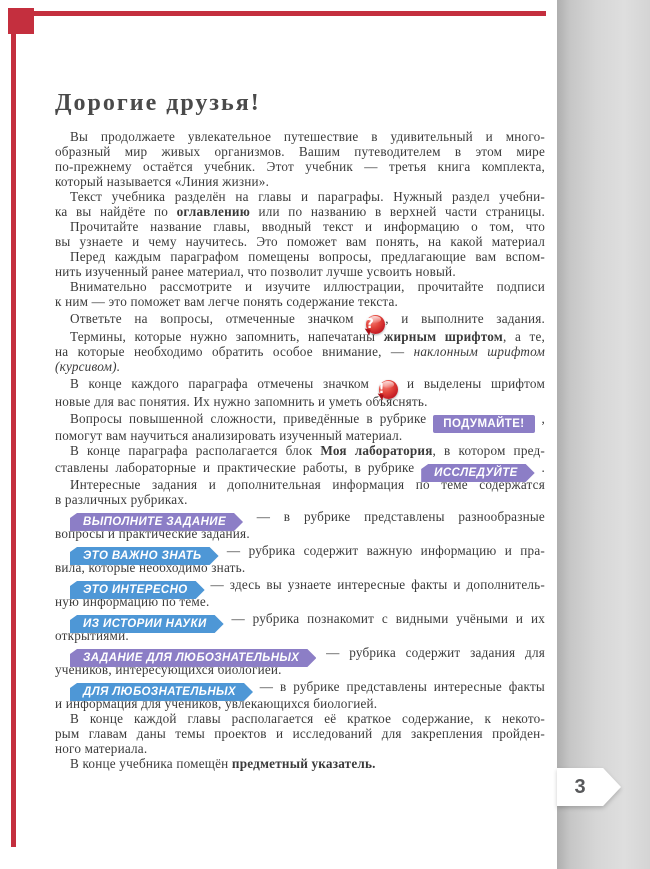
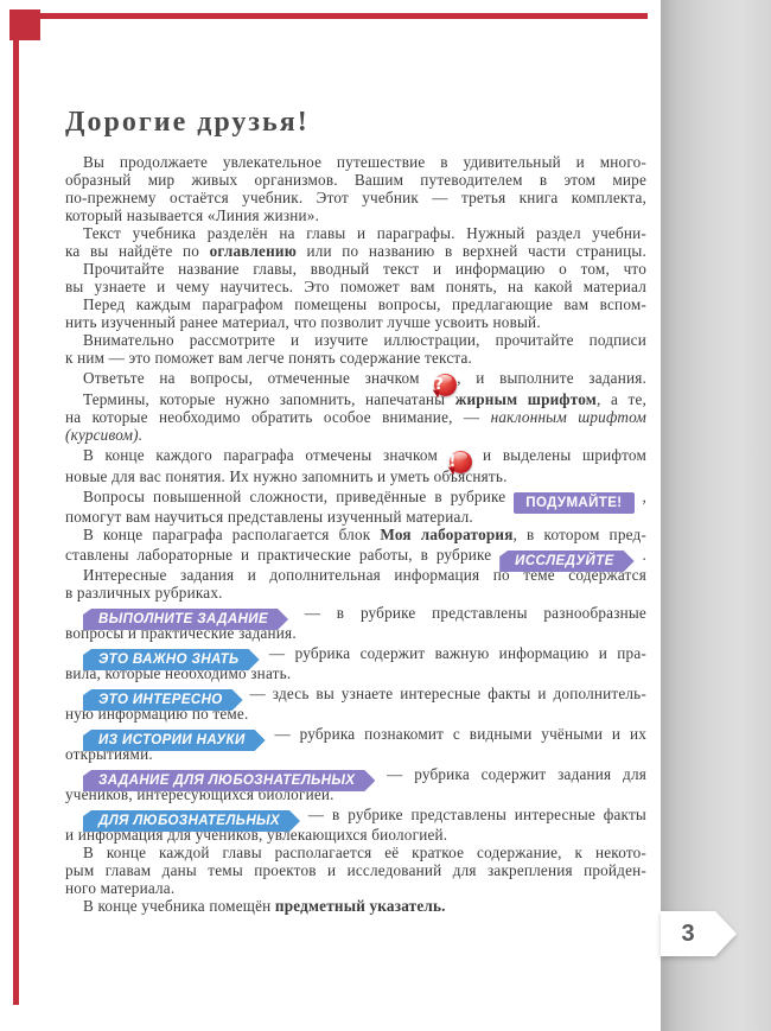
  Дорогие друзья!
  Вы продолжаете увлекательное путешествие в удивительный и много-
  образный мир живых организмов. Вашим путеводителем в этом мире
  по-прежнему остаётся учебник. Этот учебник — третья книга комплекта,
  который называется «Линия жизни».
  Текст учебника разделён на главы и параграфы. Нужный раздел учебни-
  ка вы найдёте по оглавлению или по названию в верхней части страницы.
  Прочитайте название главы, вводный текст и информацию о том, что
  вы узнаете и чему научитесь. Это поможет вам понять, на какой материал
  Перед каждым параграфом помещены вопросы, предлагающие вам вспом-
  нить изученный ранее материал, что позволит лучше усвоить новый.
  Внимательно рассмотрите и изучите иллюстрации, прочитайте подписи
  к ним — это поможет вам легче понять содержание текста.
  Ответьте на вопросы, отмеченные значком ? , и выполните задания.
  Термины, которые нужно запомнить, напечатаны жирным шрифтом, а те,
  на которые необходимо обратить особое внимание, — наклонным шрифтом
  (курсивом).
  В конце каждого параграфа отмечены значком ! и выделены шрифтом
  новые для вас понятия. Их нужно запомнить и уметь объяснять.
  Вопросы повышенной сложности, приведённые в рубрике ПОДУМАЙТЕ! ,
- помогут вам научиться анализировать изученный материал.
+ помогут вам научиться представлены изученный материал.
  В конце параграфа располагается блок Моя лаборатория, в котором пред-
  ставлены лабораторные и практические работы, в рубрике ИССЛЕДУЙТЕ .
  Интересные задания и дополнительная информация по теме содержатся
  в различных рубриках.
  ВЫПОЛНИТЕ ЗАДАНИЕ — в рубрике представлены разнообразные
  вопросы и практические задания.
  ЭТО ВАЖНО ЗНАТЬ — рубрика содержит важную информацию и пра-
  вила, которые необходимо знать.
  ЭТО ИНТЕРЕСНО — здесь вы узнаете интересные факты и дополнитель-
  ную информацию по теме.
  ИЗ ИСТОРИИ НАУКИ — рубрика познакомит с видными учёными и их
  открытиями.
  ЗАДАНИЕ ДЛЯ ЛЮБОЗНАТЕЛЬНЫХ — рубрика содержит задания для
  учеников, интересующихся биологией.
  ДЛЯ ЛЮБОЗНАТЕЛЬНЫХ — в рубрике представлены интересные факты
  и информация для учеников, увлекающихся биологией.
  В конце каждой главы располагается её краткое содержание, к некото-
  рым главам даны темы проектов и исследований для закрепления пройден-
  ного материала.
  В конце учебника помещён предметный указатель.
  3
